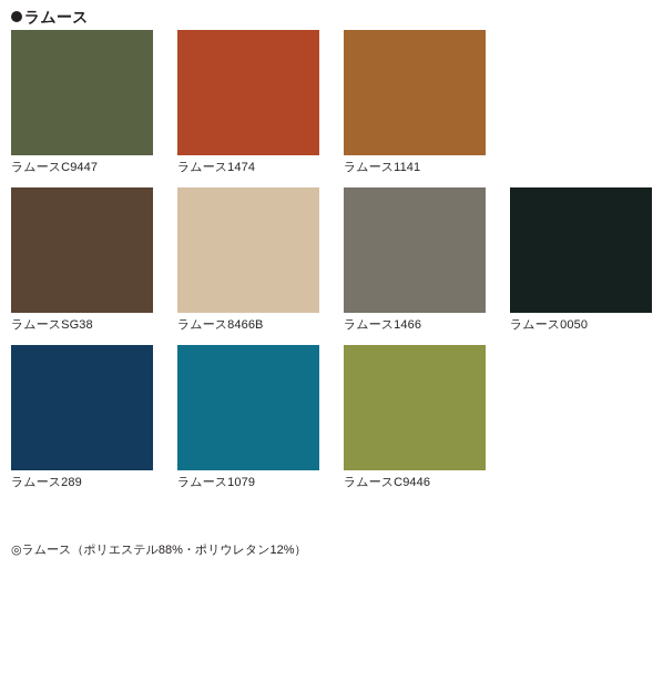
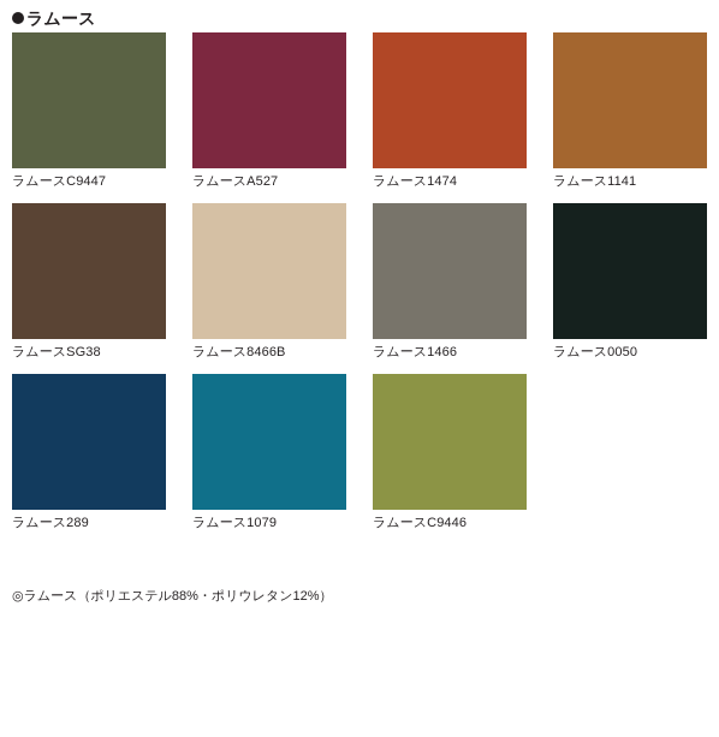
  ラムース
  ラムースC9447
+ ラムースA527
  ラムース1474
  ラムース1141
  ラムースSG38
  ラムース8466B
  ラムース1466
  ラムース0050
  ラムース289
  ラムース1079
  ラムースC9446
  ◎ラムース（ポリエステル88%・ポリウレタン12%）
